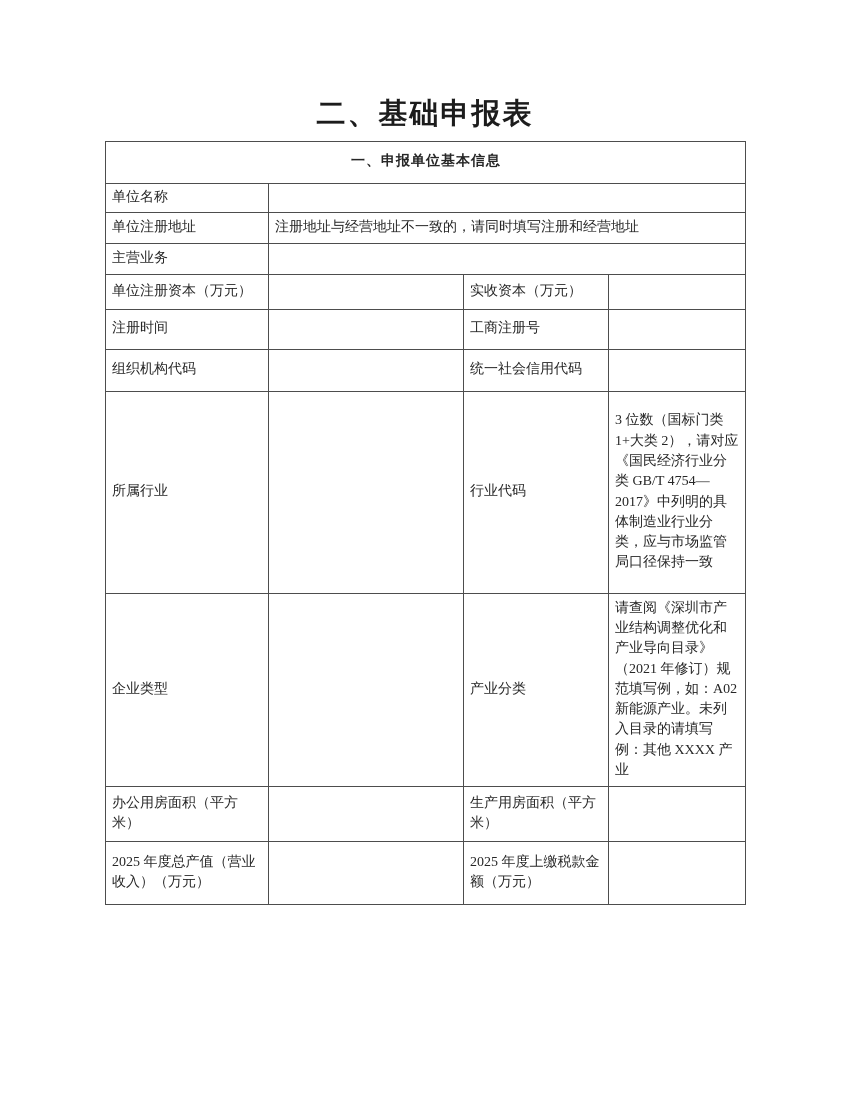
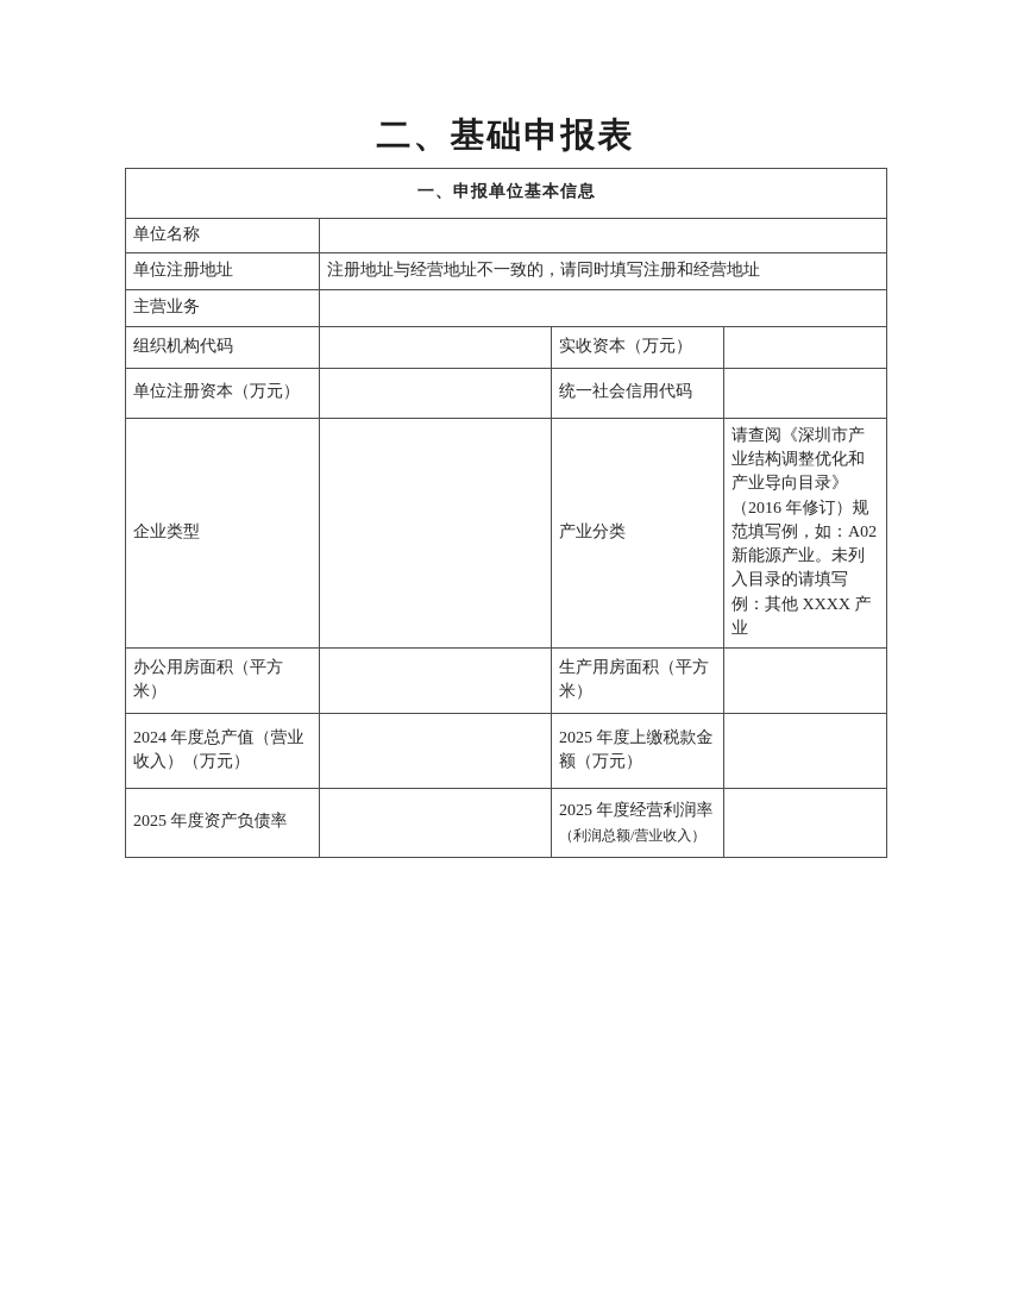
  二、基础申报表
  一、申报单位基本信息
  单位名称
  单位注册地址	注册地址与经营地址不一致的，请同时填写注册和经营地址
  主营业务
- 单位注册资本（万元）		实收资本（万元）
+ 组织机构代码		实收资本（万元）
- 注册时间		工商注册号
- 组织机构代码		统一社会信用代码
+ 单位注册资本（万元）		统一社会信用代码
- 所属行业		行业代码	3 位数（国标门类 1+大类 2），请对应《国民经济行业分类 GB/T 4754—2017》中列明的具体制造业行业分类，应与市场监管局口径保持一致
- 企业类型		产业分类	请查阅《深圳市产业结构调整优化和产业导向目录》（2021 年修订）规范填写例，如：A02 新能源产业。未列入目录的请填写例：其他 XXXX 产业
+ 企业类型		产业分类	请查阅《深圳市产业结构调整优化和产业导向目录》（2016 年修订）规范填写例，如：A02 新能源产业。未列入目录的请填写例：其他 XXXX 产业
  办公用房面积（平方米）		生产用房面积（平方米）
- 2025 年度总产值（营业收入）（万元）		2025 年度上缴税款金额（万元）
+ 2024 年度总产值（营业收入）（万元）		2025 年度上缴税款金额（万元）
+ 2025 年度资产负债率		2025 年度经营利润率 （利润总额/营业收入）
